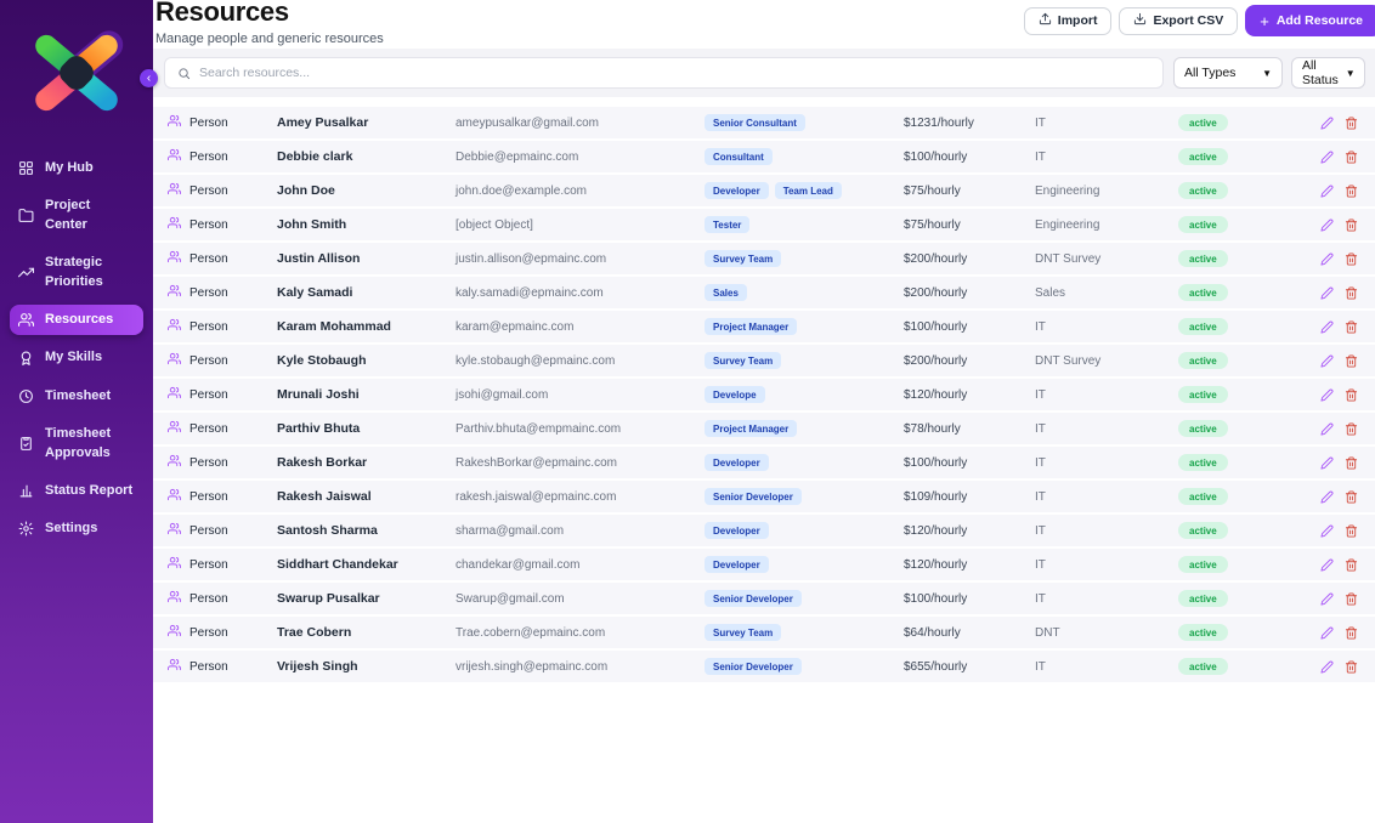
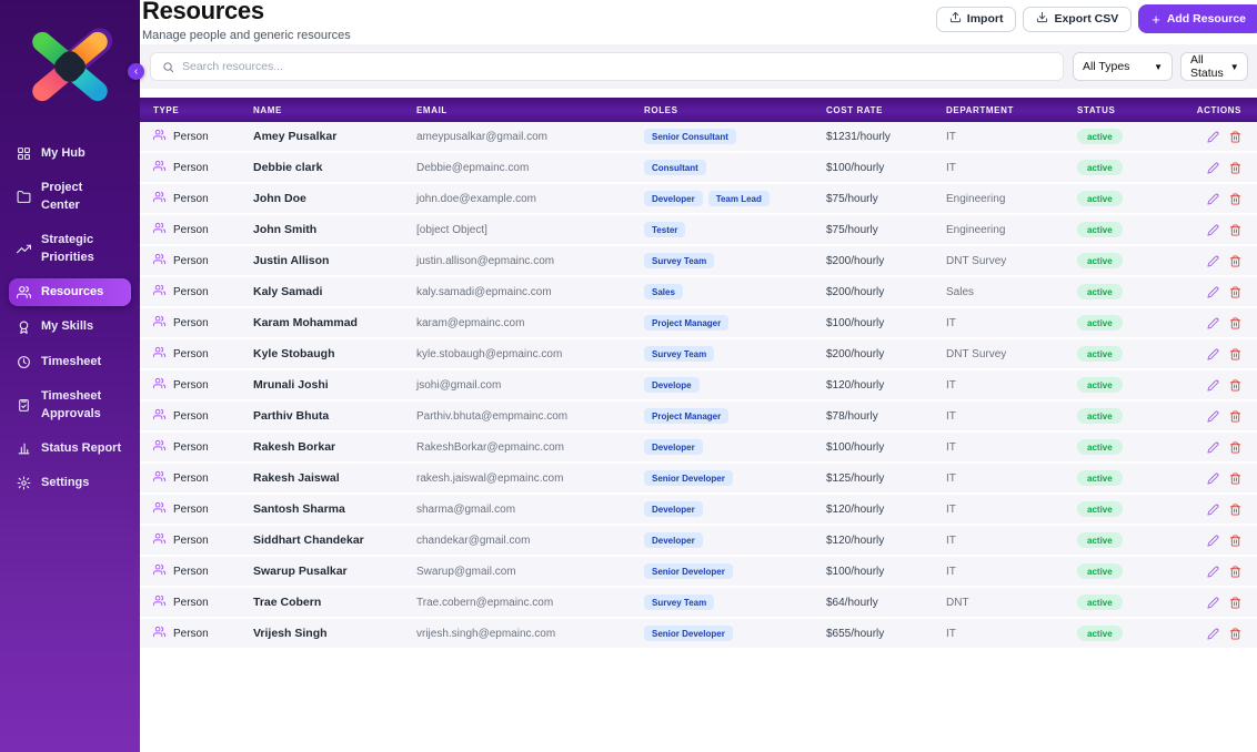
  My Hub
  Project Center
  Strategic Priorities
  Resources
  My Skills
  Timesheet
  Timesheet Approvals
  Status Report
  Settings
  ‹
  Resources
  Manage people and generic resources
  Import
  Export CSV
  +
  Add Resource
  Search resources...
  All Types
  ▼
  All Status
  ▼
+ TYPE
+ NAME
+ EMAIL
+ ROLES
+ COST RATE
+ DEPARTMENT
+ STATUS
+ ACTIONS
  Person
  Amey Pusalkar
  ameypusalkar@gmail.com
  Senior Consultant
  $1231/hourly
  IT
  active
  Person
  Debbie clark
  Debbie@epmainc.com
  Consultant
  $100/hourly
  IT
  active
  Person
  John Doe
  john.doe@example.com
  Developer
  Team Lead
  $75/hourly
  Engineering
  active
  Person
  John Smith
  [object Object]
  Tester
  $75/hourly
  Engineering
  active
  Person
  Justin Allison
  justin.allison@epmainc.com
  Survey Team
  $200/hourly
  DNT Survey
  active
  Person
  Kaly Samadi
  kaly.samadi@epmainc.com
  Sales
  $200/hourly
  Sales
  active
  Person
  Karam Mohammad
  karam@epmainc.com
  Project Manager
  $100/hourly
  IT
  active
  Person
  Kyle Stobaugh
  kyle.stobaugh@epmainc.com
  Survey Team
  $200/hourly
  DNT Survey
  active
  Person
  Mrunali Joshi
  jsohi@gmail.com
  Develope
  $120/hourly
  IT
  active
  Person
  Parthiv Bhuta
  Parthiv.bhuta@empmainc.com
  Project Manager
  $78/hourly
  IT
  active
  Person
  Rakesh Borkar
  RakeshBorkar@epmainc.com
  Developer
  $100/hourly
  IT
  active
  Person
  Rakesh Jaiswal
  rakesh.jaiswal@epmainc.com
  Senior Developer
- $109/hourly
+ $125/hourly
  IT
  active
  Person
  Santosh Sharma
  sharma@gmail.com
  Developer
  $120/hourly
  IT
  active
  Person
  Siddhart Chandekar
  chandekar@gmail.com
  Developer
  $120/hourly
  IT
  active
  Person
  Swarup Pusalkar
  Swarup@gmail.com
  Senior Developer
  $100/hourly
  IT
  active
  Person
  Trae Cobern
  Trae.cobern@epmainc.com
  Survey Team
  $64/hourly
  DNT
  active
  Person
  Vrijesh Singh
  vrijesh.singh@epmainc.com
  Senior Developer
  $655/hourly
  IT
  active
